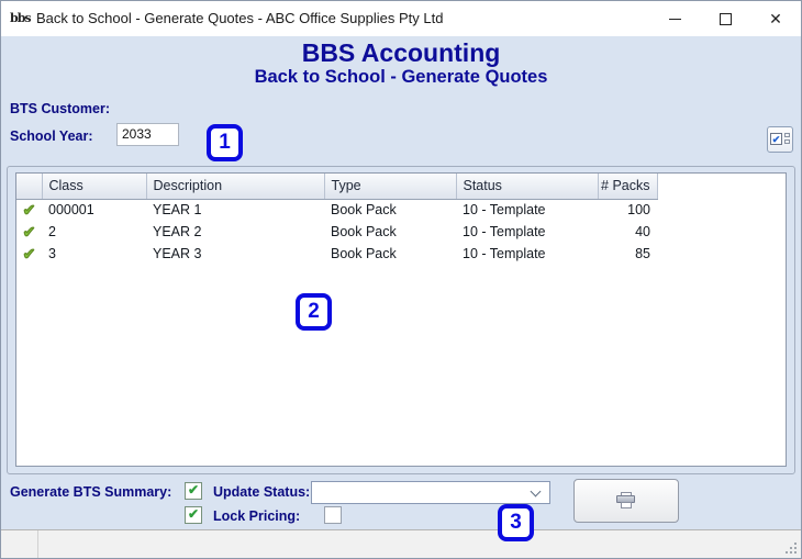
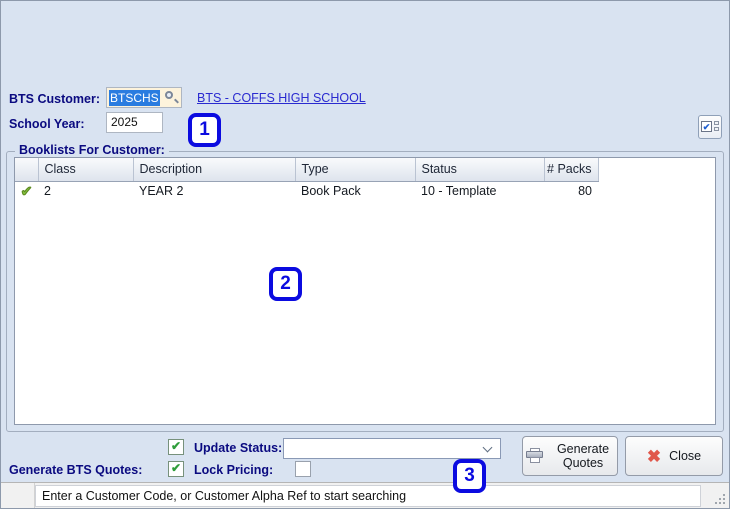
- bbs
- Back to School - Generate Quotes - ABC Office Supplies Pty Ltd
- ✕
- BBS Accounting
- Back to School - Generate Quotes
  BTS Customer:
+ BTSCHS
+ BTS - COFFS HIGH SCHOOL
  School Year:
- 2033
+ 2025
  ✔
+ Booklists For Customer:
  	Class	Description	Type	Status	# Packs
- ✔	000001	YEAR 1	Book Pack	10 - Template	100
- ✔	2	YEAR 2	Book Pack	10 - Template	40
+ ✔	2	YEAR 2	Book Pack	10 - Template	80
- ✔	3	YEAR 3	Book Pack	10 - Template	85
- Generate BTS Summary:
  Update Status:
+ Generate BTS Quotes:
  Lock Pricing:
+ Generate Quotes
+ ✖
+ Close
  1
  2
  3
+ Enter a Customer Code, or Customer Alpha Ref to start searching
